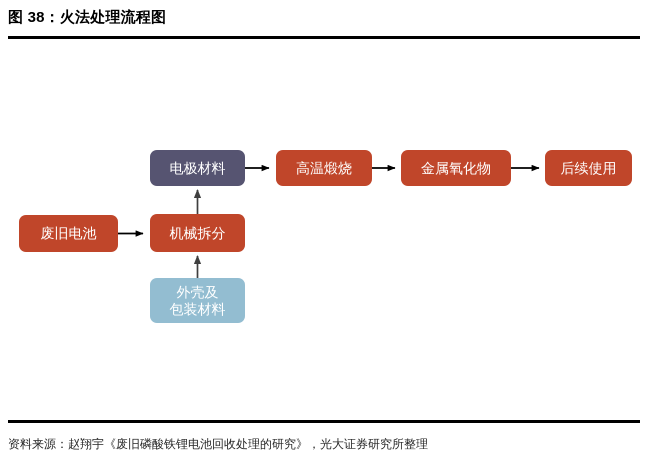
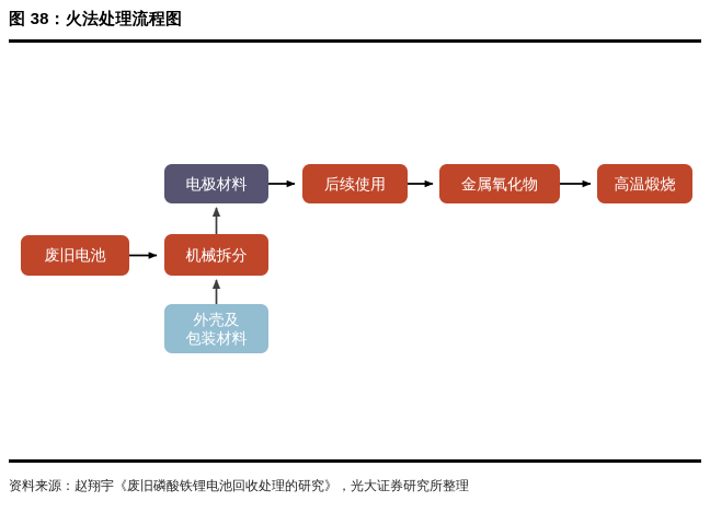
  图 38：火法处理流程图
  电极材料
- 高温煅烧
+ 后续使用
  金属氧化物
- 后续使用
+ 高温煅烧
  废旧电池
  机械拆分
  外壳及
  包装材料
  资料来源：赵翔宇《废旧磷酸铁锂电池回收处理的研究》，光大证券研究所整理
